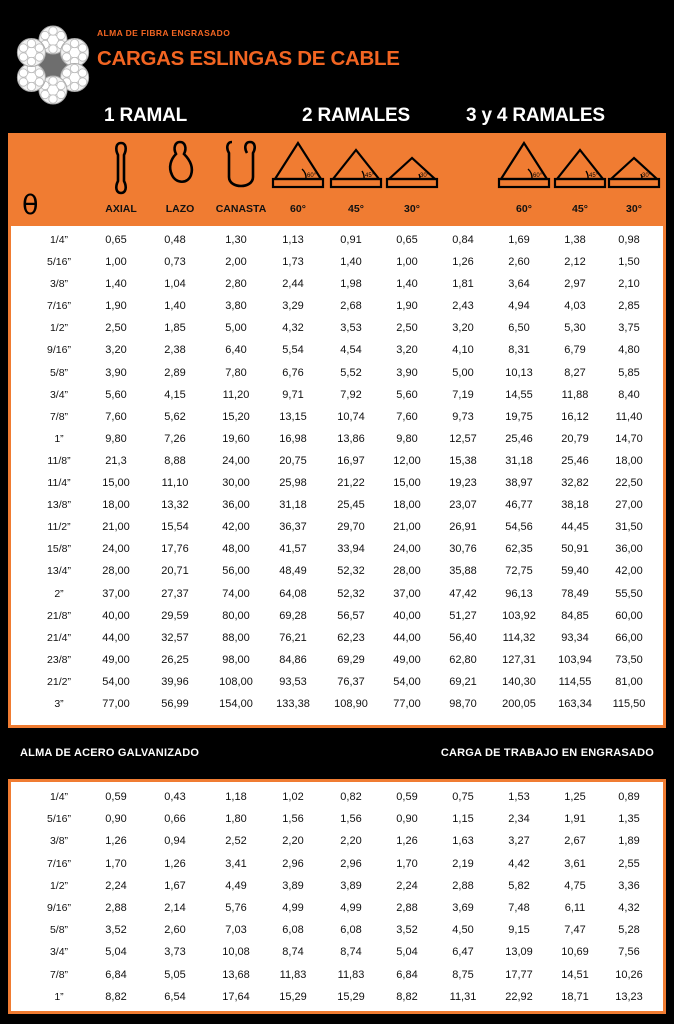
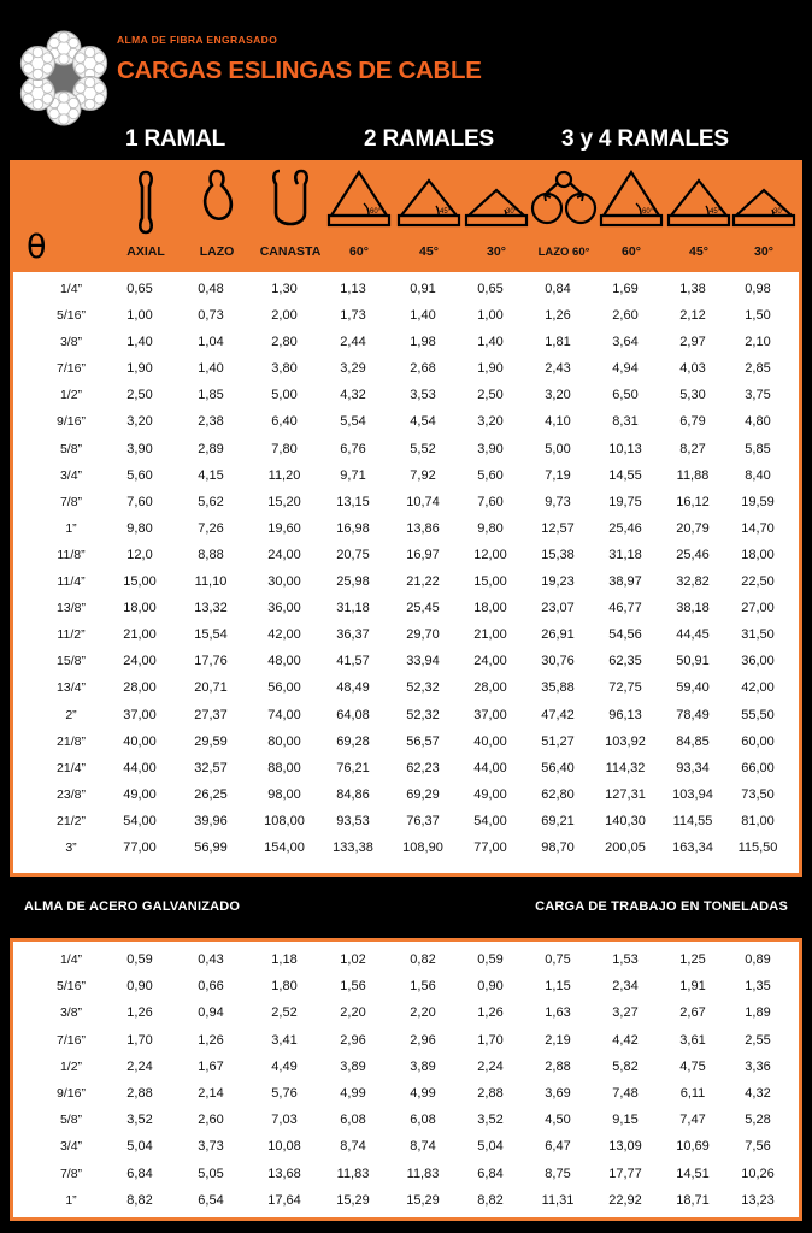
  ALMA DE FIBRA ENGRASADO
  CARGAS ESLINGAS DE CABLE
  1 RAMAL
  2 RAMALES
  3 y 4 RAMALES
  θ
  AXIAL
  LAZO
  CANASTA
  60°
  45°
  30°
+ LAZO 60°
  60°
  45°
  30°
  1/4”
  0,65
  0,48
  1,30
  1,13
  0,91
  0,65
  0,84
  1,69
  1,38
  0,98
  5/16”
  1,00
  0,73
  2,00
  1,73
  1,40
  1,00
  1,26
  2,60
  2,12
  1,50
  3/8”
  1,40
  1,04
  2,80
  2,44
  1,98
  1,40
  1,81
  3,64
  2,97
  2,10
  7/16”
  1,90
  1,40
  3,80
  3,29
  2,68
  1,90
  2,43
  4,94
  4,03
  2,85
  1/2”
  2,50
  1,85
  5,00
  4,32
  3,53
  2,50
  3,20
  6,50
  5,30
  3,75
  9/16”
  3,20
  2,38
  6,40
  5,54
  4,54
  3,20
  4,10
  8,31
  6,79
  4,80
  5/8”
  3,90
  2,89
  7,80
  6,76
  5,52
  3,90
  5,00
  10,13
  8,27
  5,85
  3/4”
  5,60
  4,15
  11,20
  9,71
  7,92
  5,60
  7,19
  14,55
  11,88
  8,40
  7/8”
  7,60
  5,62
  15,20
  13,15
  10,74
  7,60
  9,73
  19,75
  16,12
- 11,40
+ 19,59
  1”
  9,80
  7,26
  19,60
  16,98
  13,86
  9,80
  12,57
  25,46
  20,79
  14,70
  11/8”
- 21,3
+ 12,0
  8,88
  24,00
  20,75
  16,97
  12,00
  15,38
  31,18
  25,46
  18,00
  11/4”
  15,00
  11,10
  30,00
  25,98
  21,22
  15,00
  19,23
  38,97
  32,82
  22,50
  13/8”
  18,00
  13,32
  36,00
  31,18
  25,45
  18,00
  23,07
  46,77
  38,18
  27,00
  11/2”
  21,00
  15,54
  42,00
  36,37
  29,70
  21,00
  26,91
  54,56
  44,45
  31,50
  15/8”
  24,00
  17,76
  48,00
  41,57
  33,94
  24,00
  30,76
  62,35
  50,91
  36,00
  13/4”
  28,00
  20,71
  56,00
  48,49
  52,32
  28,00
  35,88
  72,75
  59,40
  42,00
  2”
  37,00
  27,37
  74,00
  64,08
  52,32
  37,00
  47,42
  96,13
  78,49
  55,50
  21/8”
  40,00
  29,59
  80,00
  69,28
  56,57
  40,00
  51,27
  103,92
  84,85
  60,00
  21/4”
  44,00
  32,57
  88,00
  76,21
  62,23
  44,00
  56,40
  114,32
  93,34
  66,00
  23/8”
  49,00
  26,25
  98,00
  84,86
  69,29
  49,00
  62,80
  127,31
  103,94
  73,50
  21/2”
  54,00
  39,96
  108,00
  93,53
  76,37
  54,00
  69,21
  140,30
  114,55
  81,00
  3”
  77,00
  56,99
  154,00
  133,38
  108,90
  77,00
  98,70
  200,05
  163,34
  115,50
  ALMA DE ACERO GALVANIZADO
- CARGA DE TRABAJO EN ENGRASADO
+ CARGA DE TRABAJO EN TONELADAS
  1/4”
  0,59
  0,43
  1,18
  1,02
  0,82
  0,59
  0,75
  1,53
  1,25
  0,89
  5/16”
  0,90
  0,66
  1,80
  1,56
  1,56
  0,90
  1,15
  2,34
  1,91
  1,35
  3/8”
  1,26
  0,94
  2,52
  2,20
  2,20
  1,26
  1,63
  3,27
  2,67
  1,89
  7/16”
  1,70
  1,26
  3,41
  2,96
  2,96
  1,70
  2,19
  4,42
  3,61
  2,55
  1/2”
  2,24
  1,67
  4,49
  3,89
  3,89
  2,24
  2,88
  5,82
  4,75
  3,36
  9/16”
  2,88
  2,14
  5,76
  4,99
  4,99
  2,88
  3,69
  7,48
  6,11
  4,32
  5/8”
  3,52
  2,60
  7,03
  6,08
  6,08
  3,52
  4,50
  9,15
  7,47
  5,28
  3/4”
  5,04
  3,73
  10,08
  8,74
  8,74
  5,04
  6,47
  13,09
  10,69
  7,56
  7/8”
  6,84
  5,05
  13,68
  11,83
  11,83
  6,84
  8,75
  17,77
  14,51
  10,26
  1”
  8,82
  6,54
  17,64
  15,29
  15,29
  8,82
  11,31
  22,92
  18,71
  13,23
